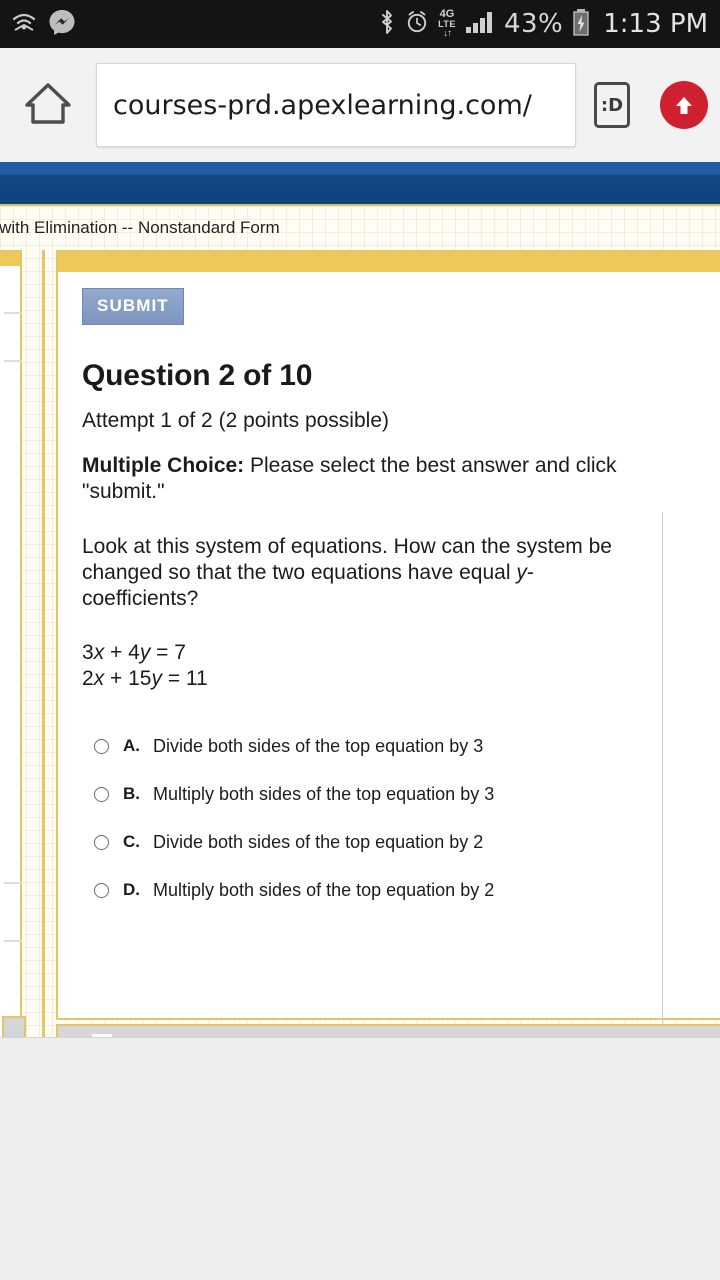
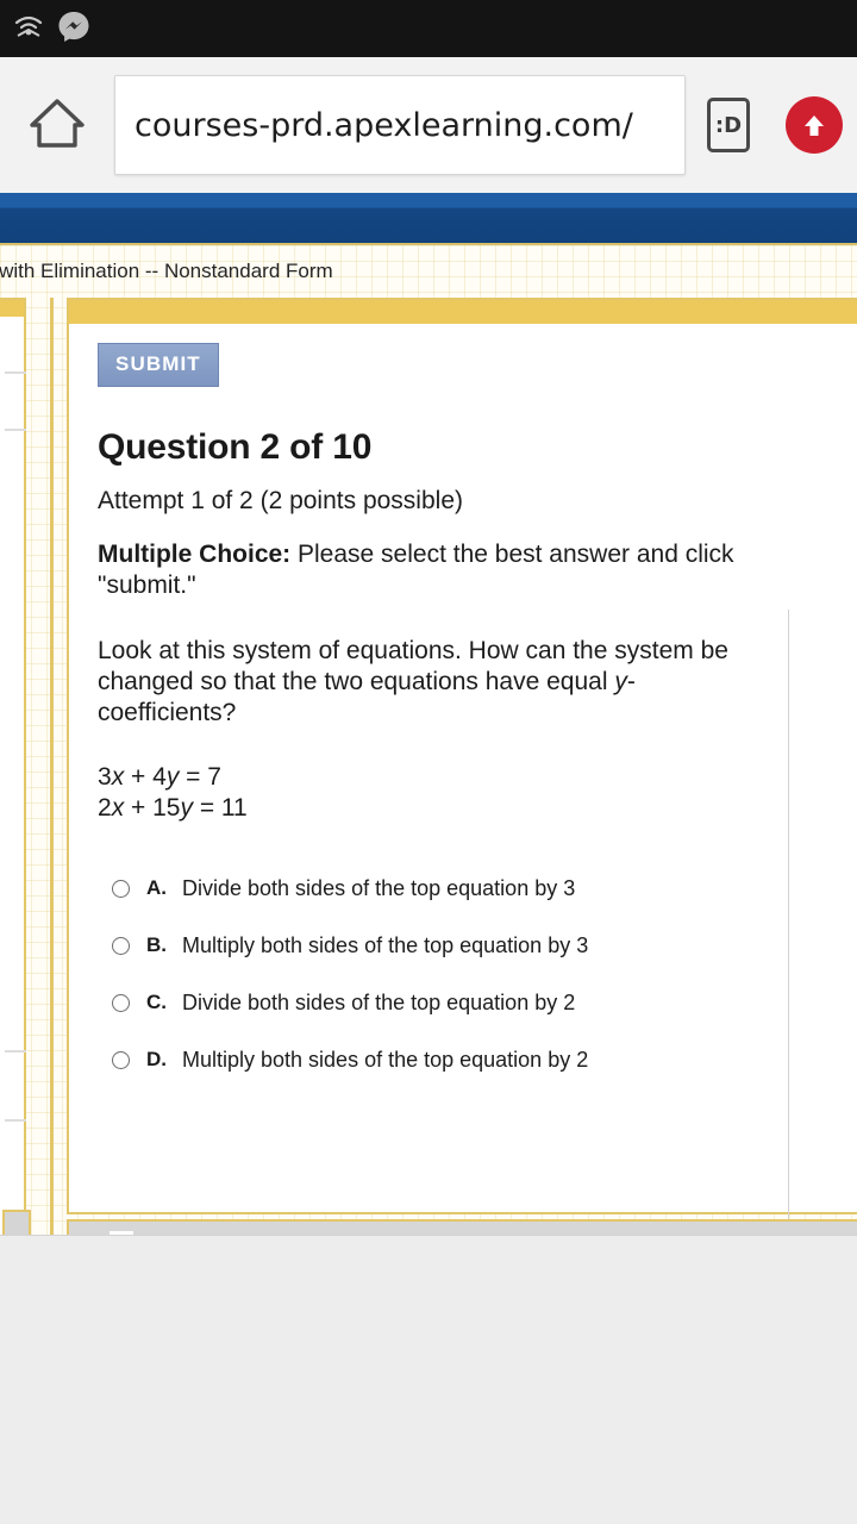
- 4G
- LTE
- ↓↑
- 43%
- 1:13 PM
  courses-prd.apexlearning.com/
  :D
  with Elimination -- Nonstandard Form
  SUBMIT
  Question 2 of 10
  Attempt 1 of 2 (2 points possible)
  Multiple Choice: Please select the best answer and click "submit."
  Look at this system of equations. How can the system be changed so that the two equations have equal y-coefficients?
  3x + 4y = 7
  2x + 15y = 11
  A.
  Divide both sides of the top equation by 3
  B.
  Multiply both sides of the top equation by 3
  C.
  Divide both sides of the top equation by 2
  D.
  Multiply both sides of the top equation by 2
